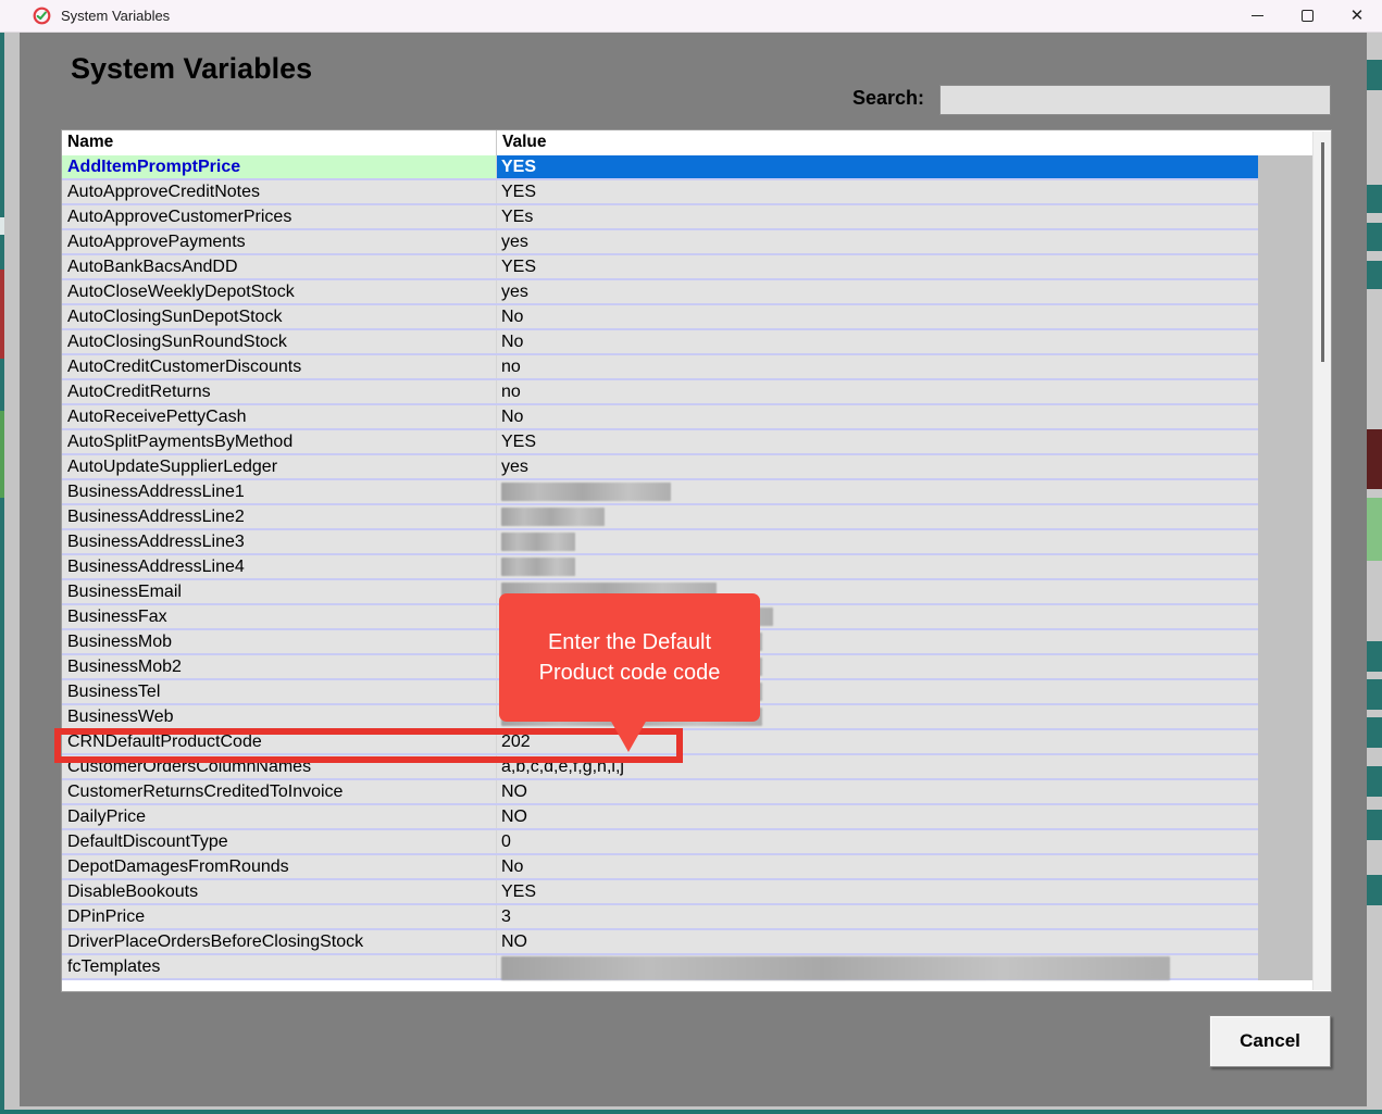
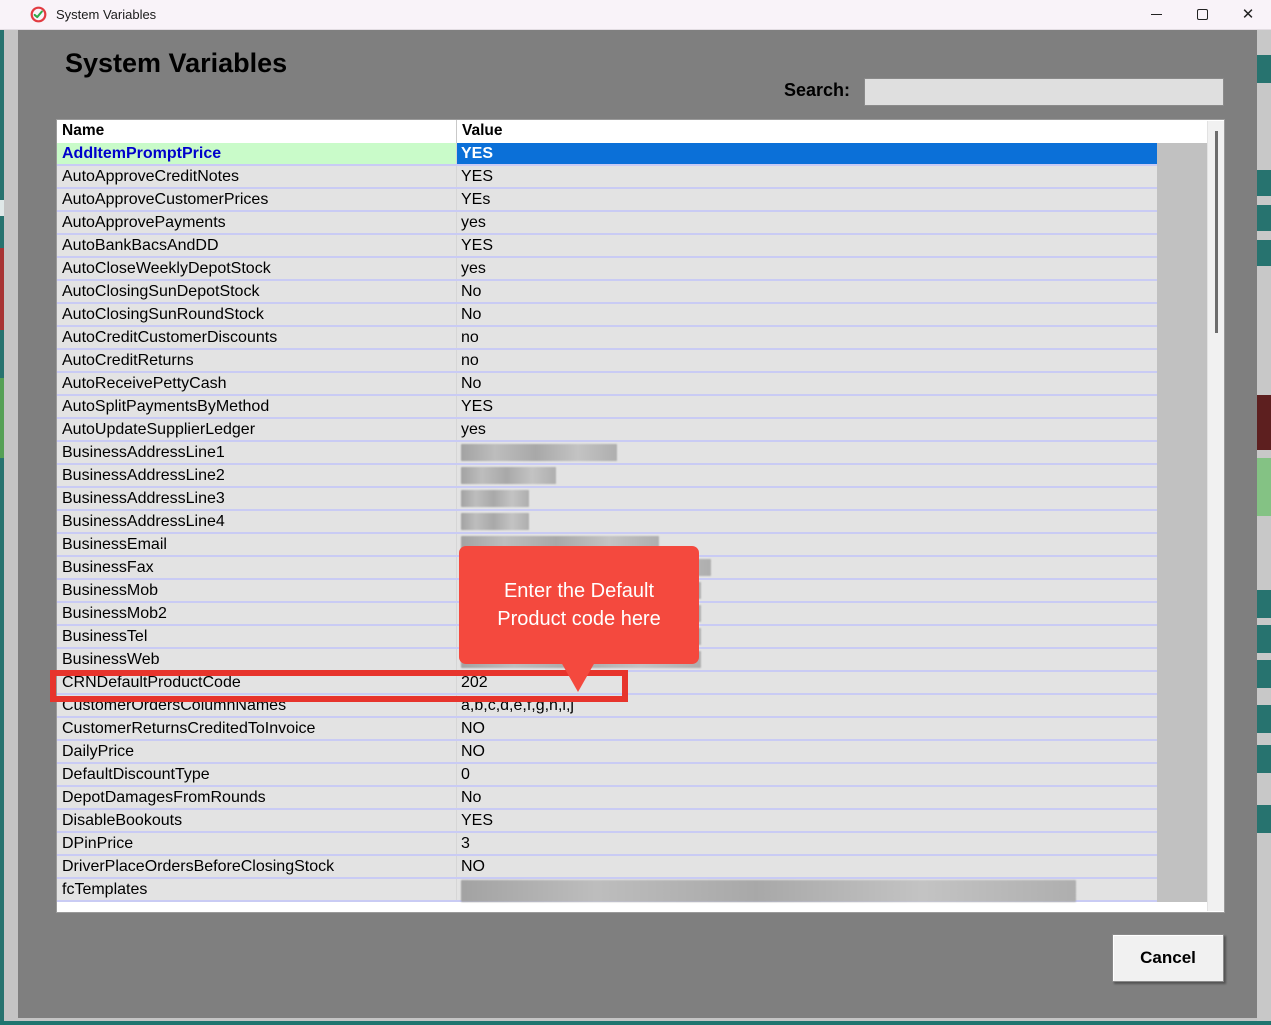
  System Variables
  ✕
  System Variables
  Search:
  Name
  Value
  AddItemPromptPrice
  YES
  AutoApproveCreditNotes
  YES
  AutoApproveCustomerPrices
  YEs
  AutoApprovePayments
  yes
  AutoBankBacsAndDD
  YES
  AutoCloseWeeklyDepotStock
  yes
  AutoClosingSunDepotStock
  No
  AutoClosingSunRoundStock
  No
  AutoCreditCustomerDiscounts
  no
  AutoCreditReturns
  no
  AutoReceivePettyCash
  No
  AutoSplitPaymentsByMethod
  YES
  AutoUpdateSupplierLedger
  yes
  BusinessAddressLine1
  BusinessAddressLine2
  BusinessAddressLine3
  BusinessAddressLine4
  BusinessEmail
  BusinessFax
  BusinessMob
  BusinessMob2
  BusinessTel
  BusinessWeb
  CRNDefaultProductCode
  202
  CustomerOrdersColumnNames
  a,b,c,d,e,f,g,h,i,j
  CustomerReturnsCreditedToInvoice
  NO
  DailyPrice
  NO
  DefaultDiscountType
  0
  DepotDamagesFromRounds
  No
  DisableBookouts
  YES
  DPinPrice
  3
  DriverPlaceOrdersBeforeClosingStock
  NO
  fcTemplates
- Enter the Default Product code code
+ Enter the Default Product code here
  Cancel
